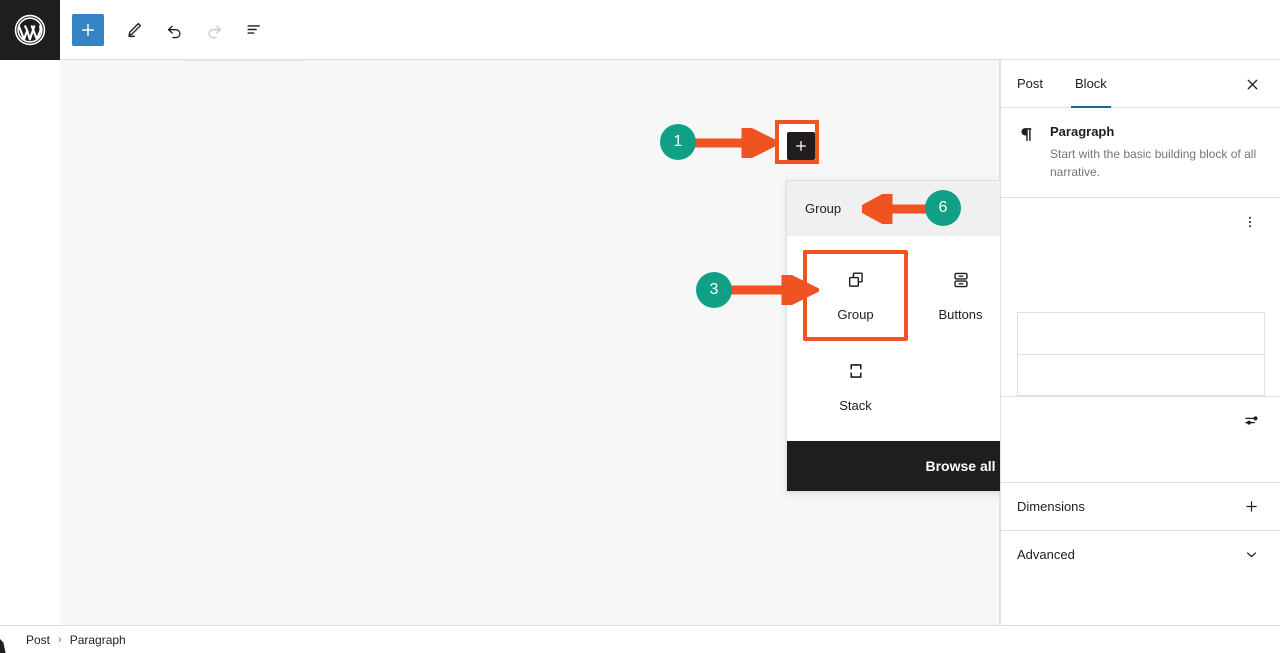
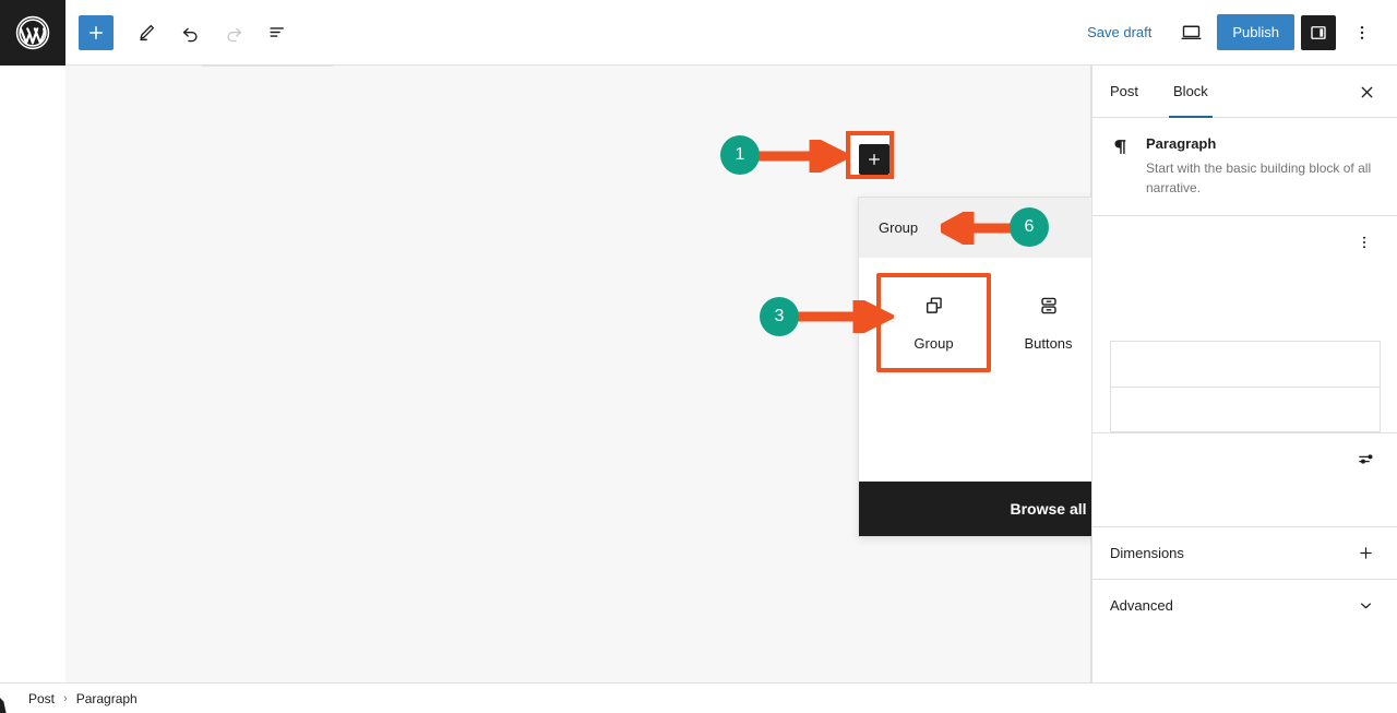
+ Save draft
+ Publish
  Group
  Group
  Buttons
- Stack
  Browse all
  Post
  Block
  Paragraph
  Start with the basic building block of all narrative.
  Dimensions
  Advanced
  Post
  ›
  Paragraph
  1
  6
  3
